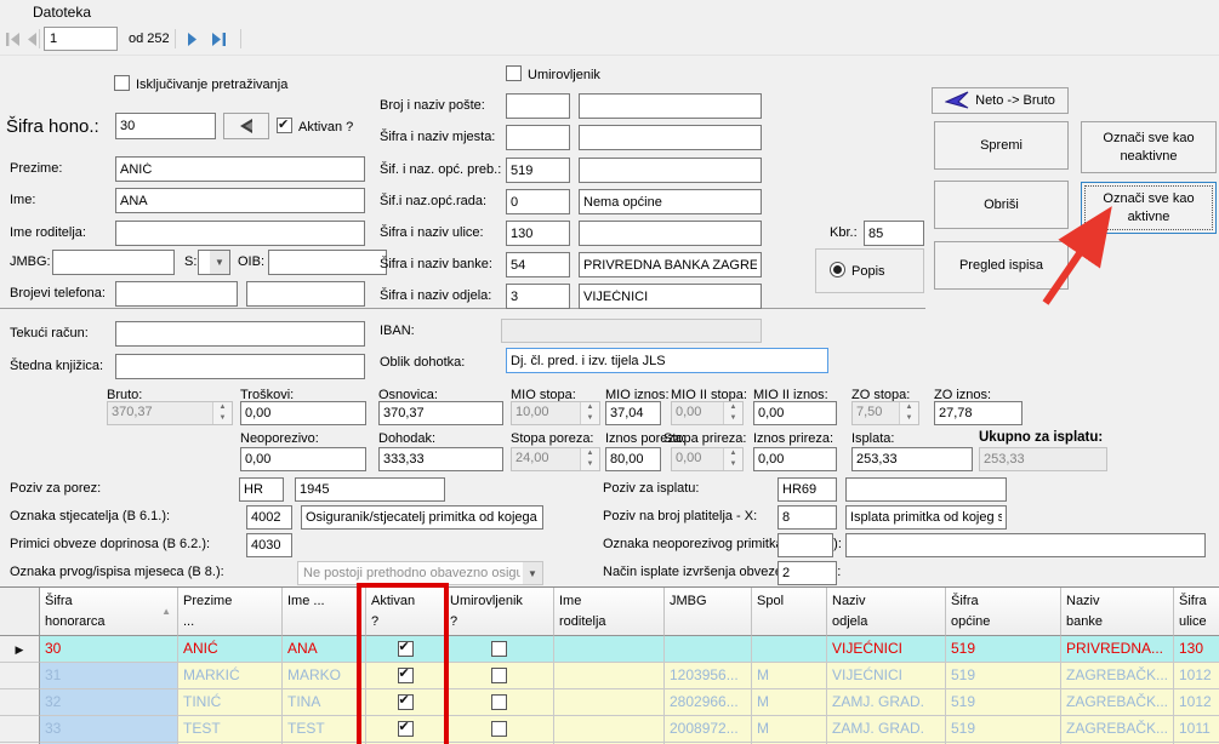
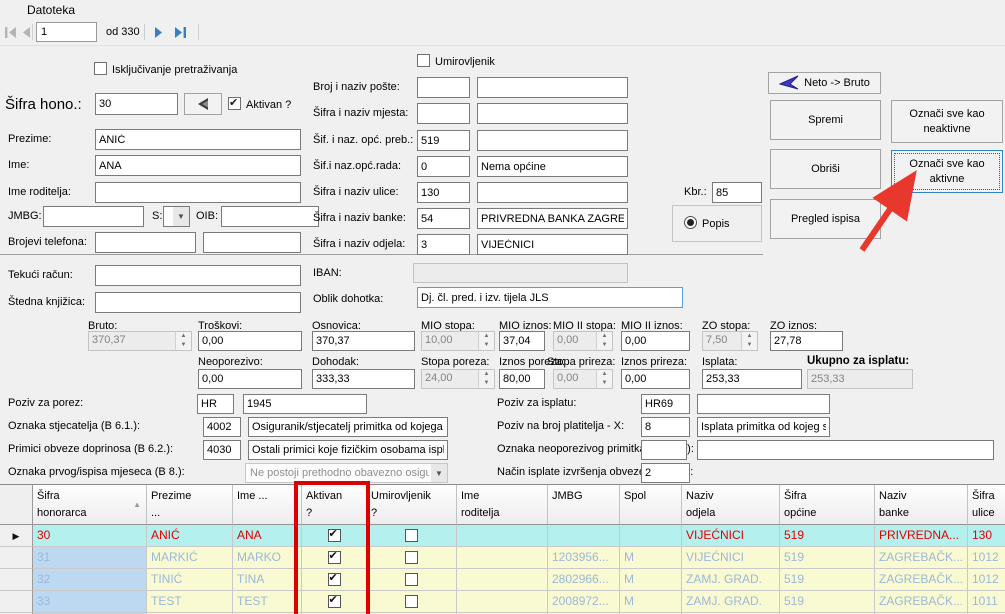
  Datoteka
  1
- od 252
+ od 330
  Isključivanje pretraživanja
  Umirovljenik
  Šifra hono.:
  30
  Aktivan ?
  Prezime:
  ANIĆ
  Ime:
  ANA
  Ime roditelja:
  JMBG:
  S:
  ▼
  OIB:
  Brojevi telefona:
  Tekući račun:
  Štedna knjižica:
  Broj i naziv pošte:
  Šifra i naziv mjesta:
  Šif. i naz. opć. preb.:
  519
  Šif.i naz.opć.rada:
  0
  Nema općine
  Šifra i naziv ulice:
  130
  Kbr.:
  85
  Šifra i naziv banke:
  54
  PRIVREDNA BANKA ZAGRE
  Šifra i naziv odjela:
  3
  VIJEĆNICI
  Popis
  IBAN:
  Oblik dohotka:
  Dj. čl. pred. i izv. tijela JLS
  Bruto:
  370,37
  Troškovi:
  0,00
  Osnovica:
  370,37
  MIO stopa:
  10,00
  MIO iznos:
  37,04
  MIO II stopa:
  0,00
  MIO II iznos:
  0,00
  ZO stopa:
  7,50
  ZO iznos:
  27,78
  Neoporezivo:
  0,00
  Dohodak:
  333,33
  Stopa poreza:
  24,00
  Iznos poreza:
  80,00
  Stopa prireza:
  0,00
  Iznos prireza:
  0,00
  Isplata:
  253,33
  Ukupno za isplatu:
  253,33
  Poziv za porez:
  HR
  1945
  Oznaka stjecatelja (B 6.1.):
  4002
  Osiguranik/stjecatelj primitka od kojega
  Primici obveze doprinosa (B 6.2.):
  4030
+ Ostali primici koje fizičkim osobama ispl
  Oznaka prvog/ispisa mjeseca (B 8.):
  Ne postoji prethodno obavezno osigu
  ▼
  Poziv za isplatu:
  HR69
  Poziv na broj platitelja - X:
  8
  Isplata primitka od kojeg s
  Oznaka neoporezivog primitk):
  Način isplate izvršenja obvez:
  2
  Neto -> Bruto
  Spremi
  Označi sve kao
  neaktivne
  Obriši
  Označi sve kao
  aktivne
  Pregled ispisa
  Šifra
  honorarca
  ▲
  Prezime
  ...
  Ime ...
  Aktivan
  ?
  Umirovljenik
  ?
  Ime
  roditelja
  JMBG
  Spol
  Naziv
  odjela
  Šifra
  općine
  Naziv
  banke
  Šifra
  ulice
  ▶
  30
  ANIĆ
  ANA
  VIJEĆNICI
  519
  PRIVREDNA...
  130
  31
  MARKIĆ
  MARKO
  1203956...
  M
  VIJEĆNICI
  519
  ZAGREBAČK...
  1012
  32
  TINIĆ
  TINA
  2802966...
  M
  ZAMJ. GRAD.
  519
  ZAGREBAČK...
  1012
  33
  TEST
  TEST
  2008972...
  M
  ZAMJ. GRAD.
  519
  ZAGREBAČK...
  1011
